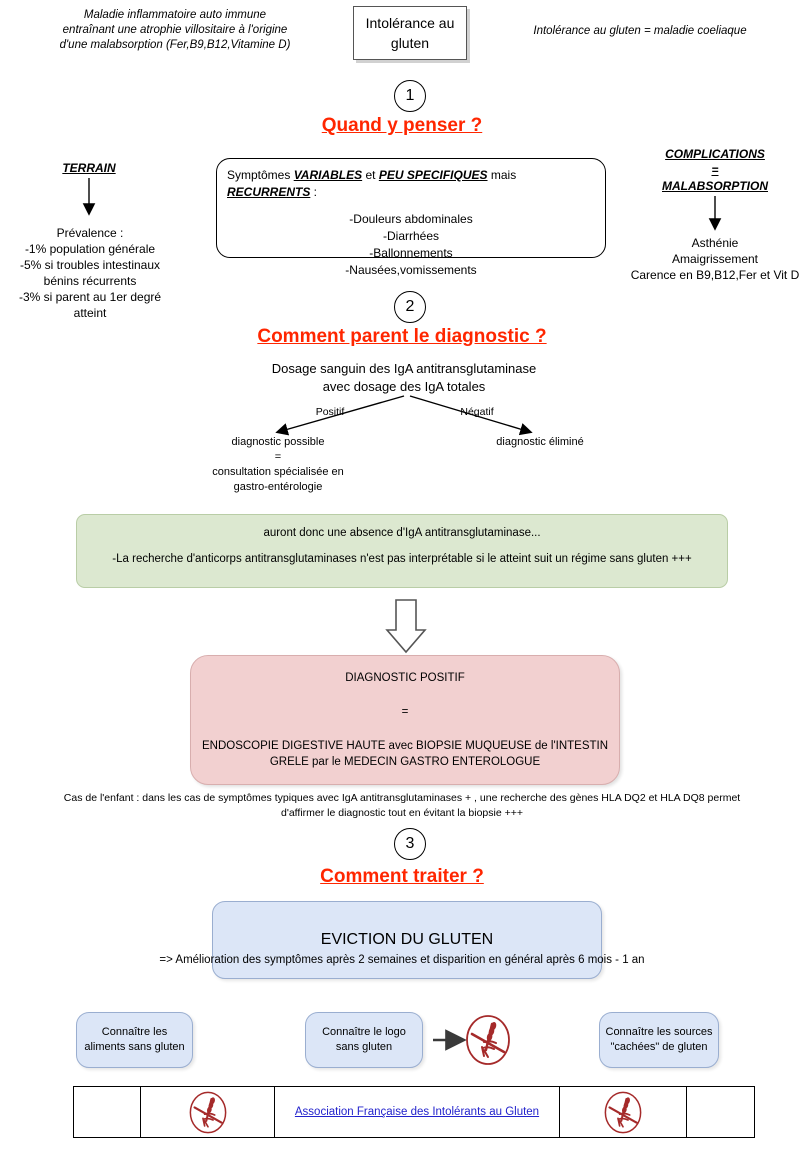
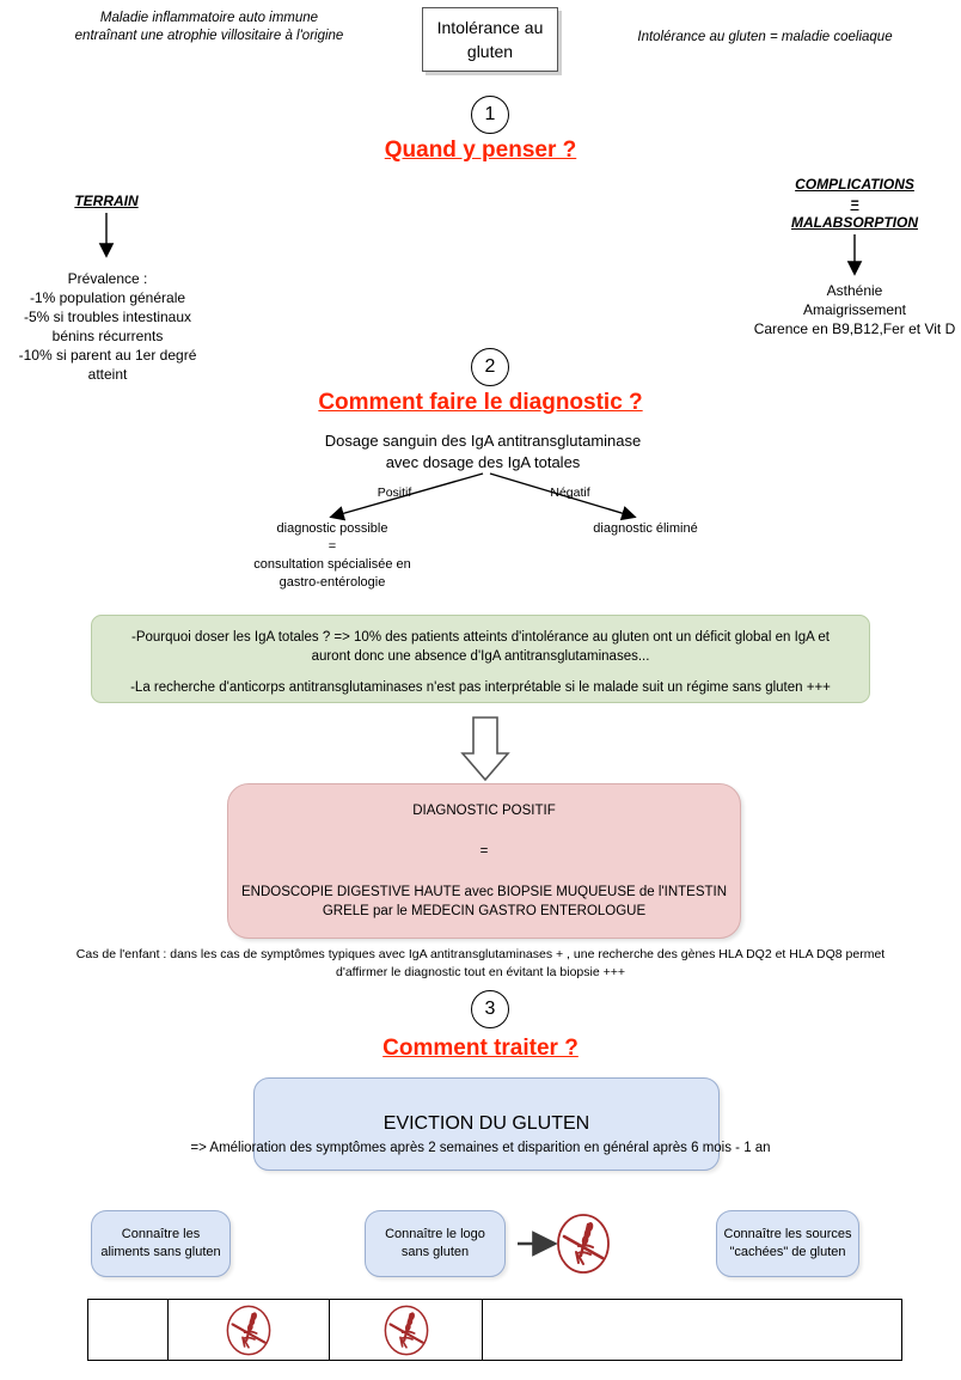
  Maladie inflammatoire auto immune
  entraînant une atrophie villositaire à l'origine
- d'une malabsorption (Fer,B9,B12,Vitamine D)
  Intolérance au
  gluten
  Intolérance au gluten = maladie coeliaque
  1
  Quand y penser ?
  TERRAIN
  Prévalence :
  -1% population générale
  -5% si troubles intestinaux
  bénins récurrents
- -3% si parent au 1er degré
+ -10% si parent au 1er degré
  atteint
- Symptômes VARIABLES et PEU SPECIFIQUES mais RECURRENTS :
- -Douleurs abdominales
- -Diarrhées
- -Ballonnements
- -Nausées,vomissements
  COMPLICATIONS
  =
  MALABSORPTION
  Asthénie
  Amaigrissement
  Carence en B9,B12,Fer et Vit D
  2
- Comment parent le diagnostic ?
+ Comment faire le diagnostic ?
  Dosage sanguin des IgA antitransglutaminase
  avec dosage des IgA totales
  Positif
  Négatif
  diagnostic possible
  =
  consultation spécialisée en
  gastro-entérologie
  diagnostic éliminé
+ -Pourquoi doser les IgA totales ? => 10% des patients atteints d'intolérance au gluten ont un déficit global en IgA et
- auront donc une absence d'IgA antitransglutaminase...
+ auront donc une absence d'IgA antitransglutaminases...
- -La recherche d'anticorps antitransglutaminases n'est pas interprétable si le atteint suit un régime sans gluten +++
+ -La recherche d'anticorps antitransglutaminases n'est pas interprétable si le malade suit un régime sans gluten +++
  DIAGNOSTIC POSITIF
  =
  ENDOSCOPIE DIGESTIVE HAUTE avec BIOPSIE MUQUEUSE de l'INTESTIN
  GRELE par le MEDECIN GASTRO ENTEROLOGUE
  Cas de l'enfant : dans les cas de symptômes typiques avec IgA antitransglutaminases + , une recherche des gènes HLA DQ2 et HLA DQ8 permet
  d'affirmer le diagnostic tout en évitant la biopsie +++
  3
  Comment traiter ?
  EVICTION DU GLUTEN
  => Amélioration des symptômes après 2 semaines et disparition en général après 6 mois - 1 an
  Connaître les
  aliments sans gluten
  Connaître le logo
  sans gluten
  Connaître les sources
  "cachées" de gluten
- Association Française des Intolérants au Gluten
